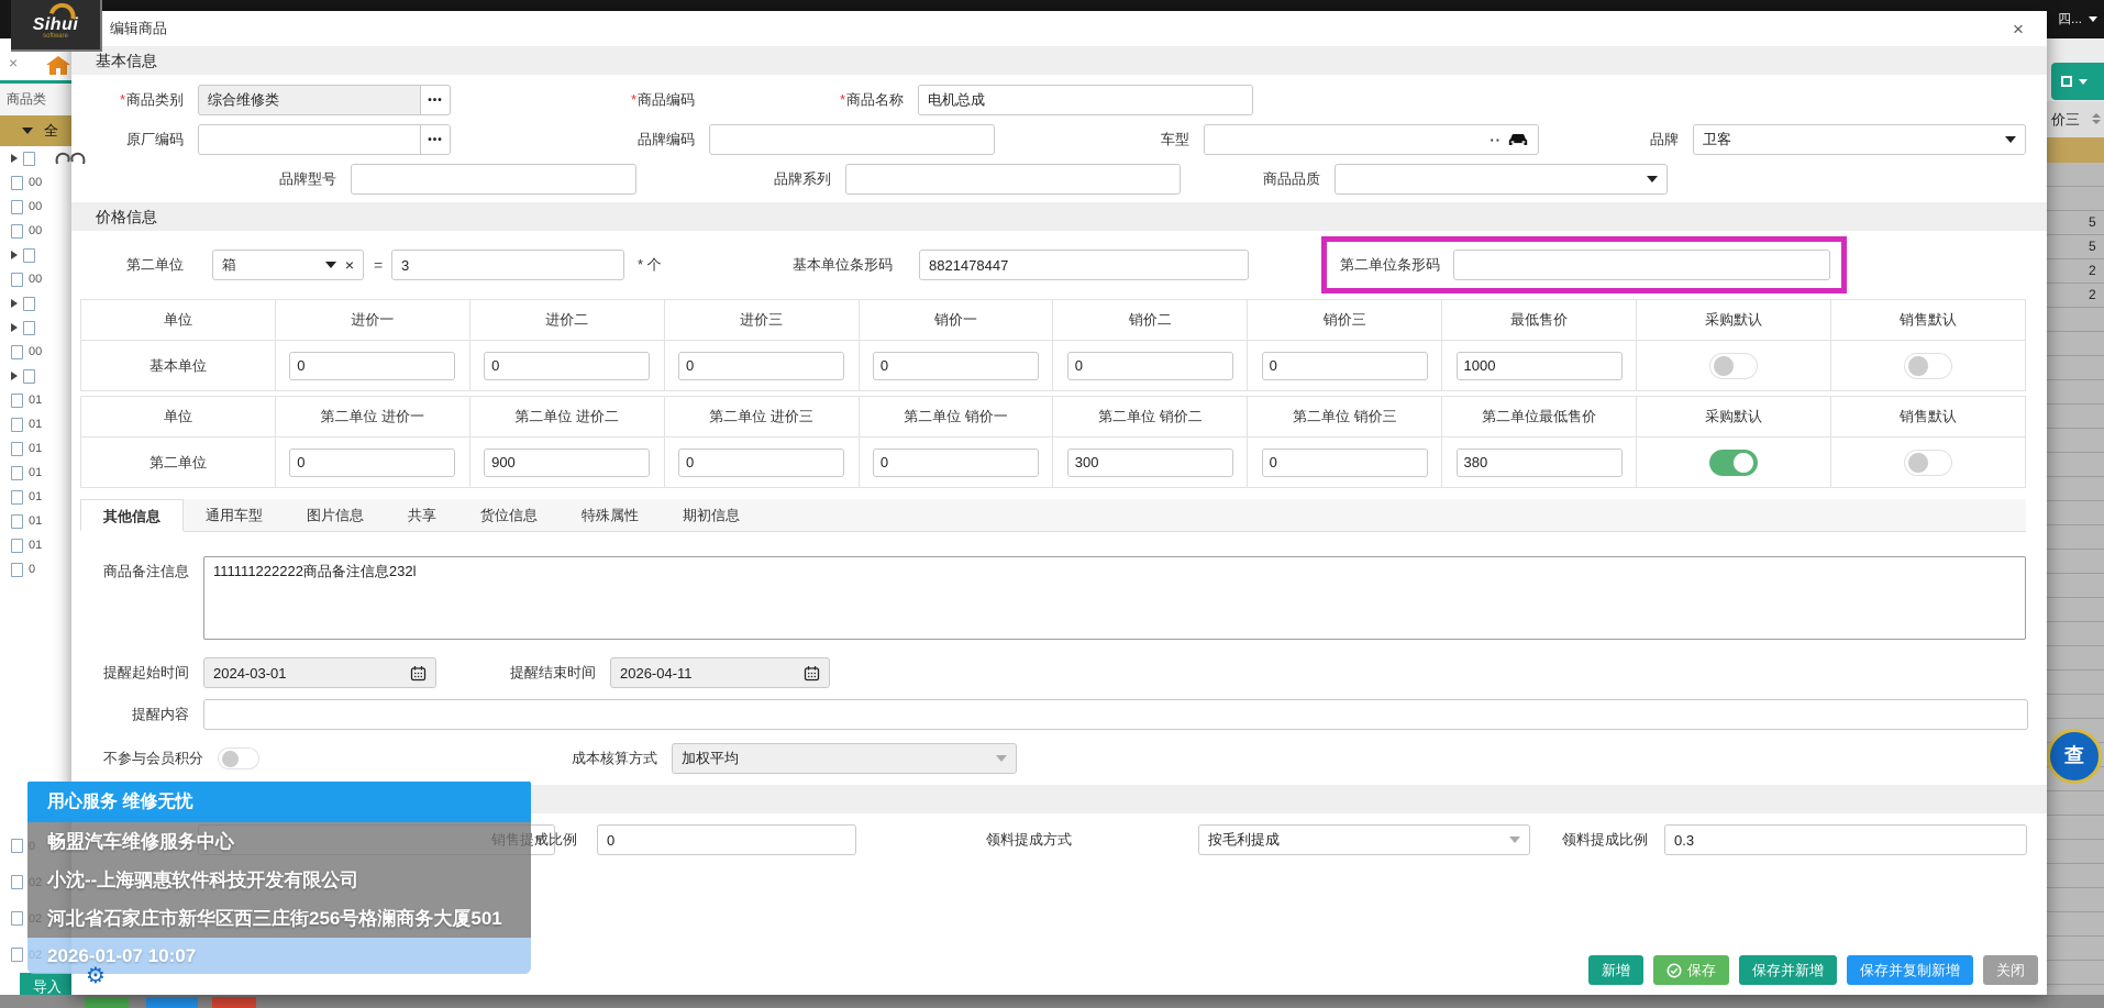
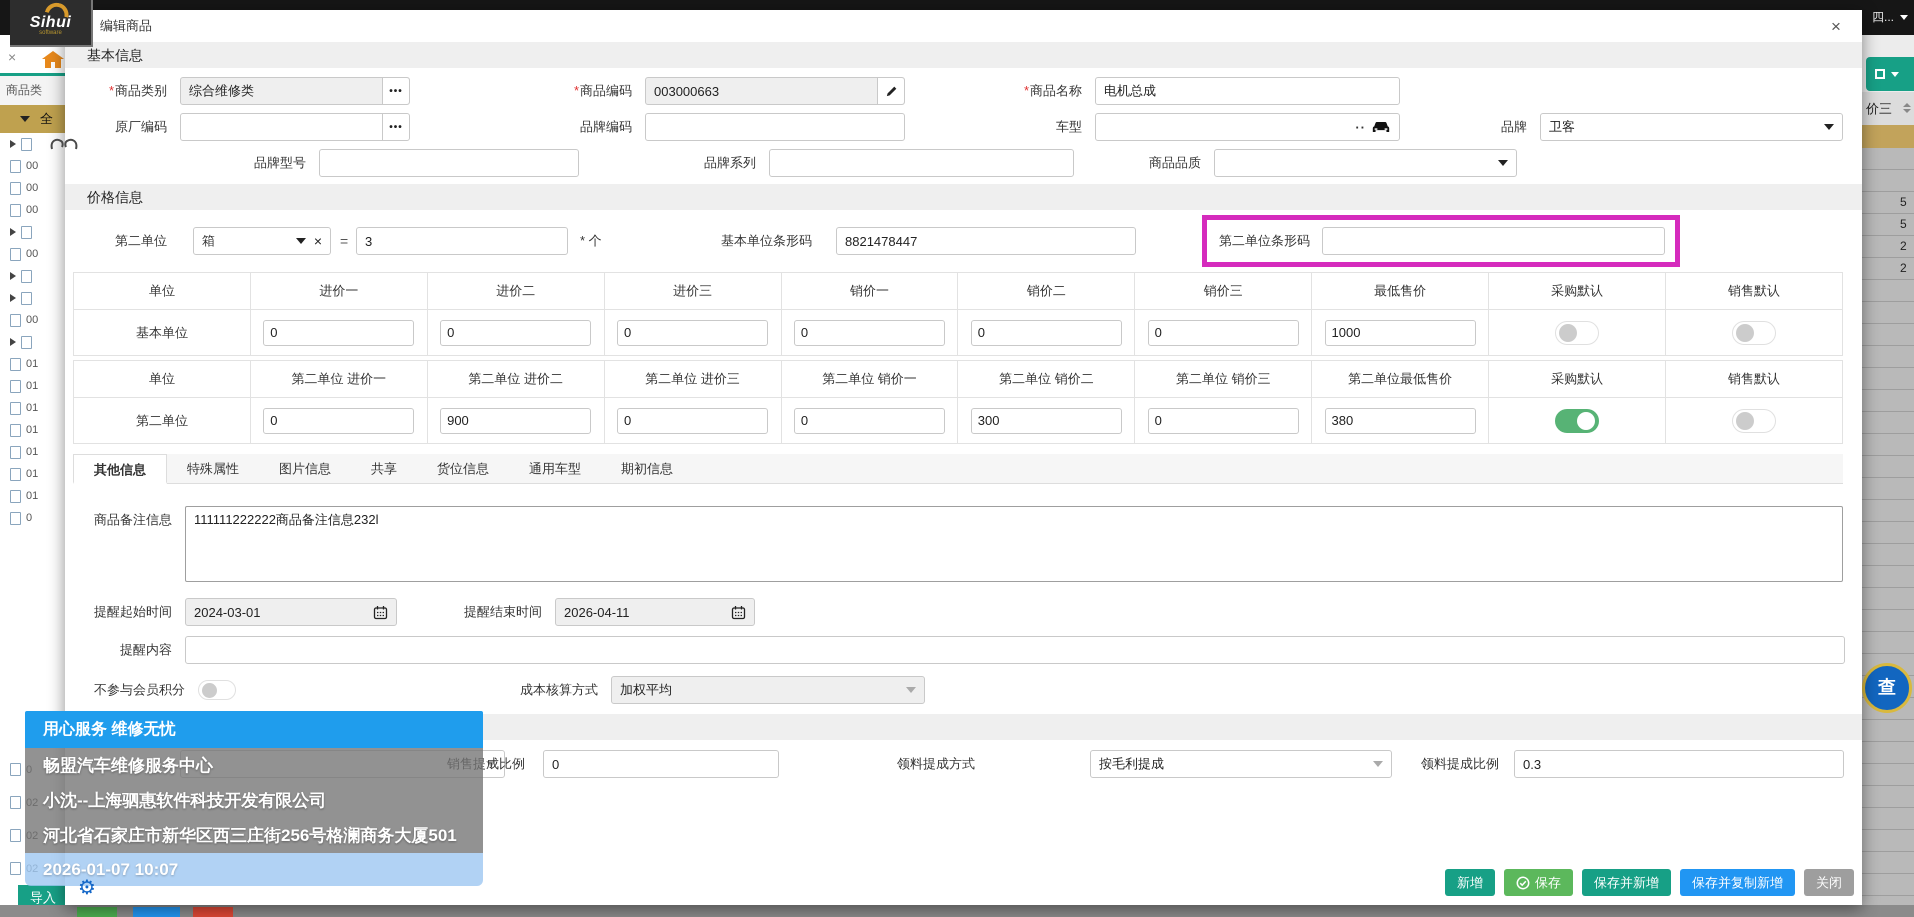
  四...
  ×
  商品类
  全
  00
  00
  00
  00
  00
  01
  01
  01
  01
  01
  01
  01
  0
  0
  02
  02
  02
  导入
  价三
  5
  5
  2
  2
  查
  Sihui
  编辑商品
  ×
  基本信息
  *商品类别
  综合维修类
  •••
  *商品编码
+ 003000663
  *商品名称
  电机总成
  原厂编码
  •••
  品牌编码
  车型
  ··
  品牌
  卫客
  品牌型号
  品牌系列
  商品品质
  价格信息
  第二单位
  箱
  ×
  =
  3
  * 个
  基本单位条形码
  8821478447
  第二单位条形码
  单位	进价一	进价二	进价三	销价一	销价二	销价三	最低售价	采购默认	销售默认
  基本单位	0	0	0	0	0	0	1000
  单位	第二单位 进价一	第二单位 进价二	第二单位 进价三	第二单位 销价一	第二单位 销价二	第二单位 销价三	第二单位最低售价	采购默认	销售默认
  第二单位	0	900	0	0	300	0	380
  其他信息
- 通用车型
+ 特殊属性
  图片信息
  共享
  货位信息
- 特殊属性
+ 通用车型
  期初信息
  商品备注信息
  111111222222商品备注信息232l
  提醒起始时间
  2024-03-01
  提醒结束时间
  2026-04-11
  提醒内容
  不参与会员积分
  成本核算方式
  加权平均
  销售提成比例
  0
  领料提成方式
  按毛利提成
  领料提成比例
  0.3
  新增
  保存
  保存并新增
  保存并复制新增
  关闭
  用心服务 维修无忧
  畅盟汽车维修服务中心
  小沈--上海驷惠软件科技开发有限公司
  河北省石家庄市新华区西三庄街256号格澜商务大厦501
  2026-01-07 10:07
  ⚙
